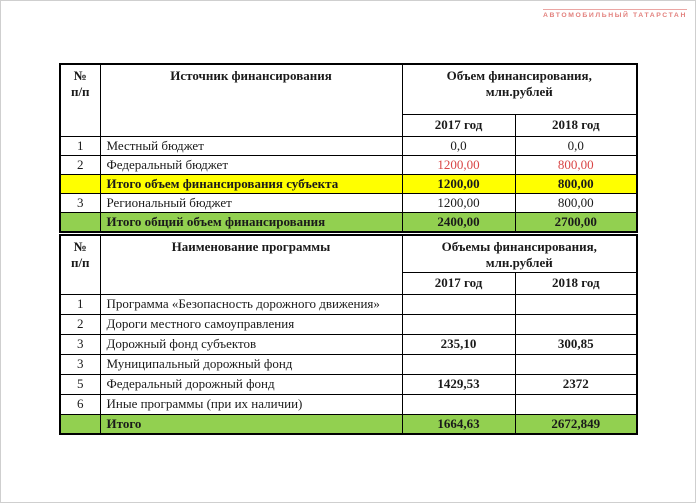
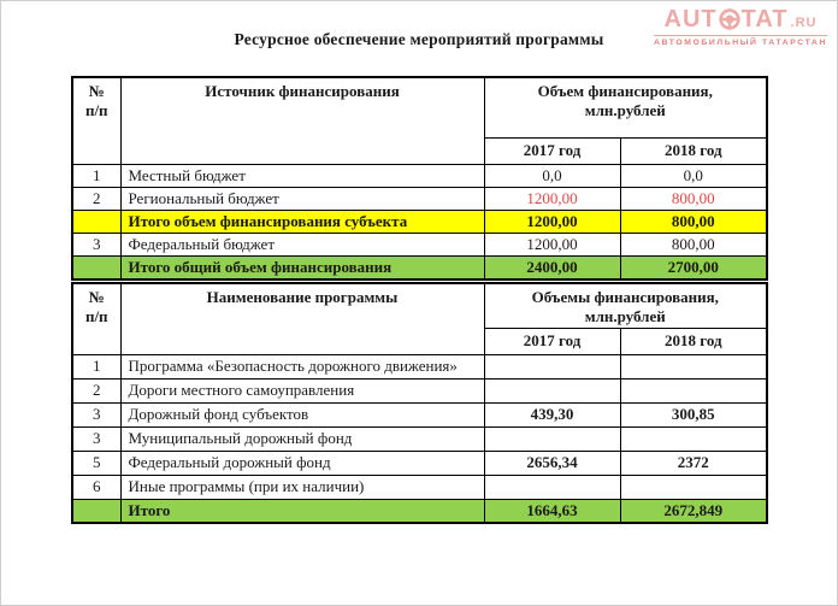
+ Ресурсное обеспечение мероприятий программы
+ AUT
+ TAT
+ .RU
  № п/п	Источник финансирования	Объем финансирования, млн.рублей
  2017 год	2018 год
  1	Местный бюджет	0,0	0,0
- 2	Федеральный бюджет	1200,00	800,00
+ 2	Региональный бюджет	1200,00	800,00
  	Итого объем финансирования субъекта	1200,00	800,00
- 3	Региональный бюджет	1200,00	800,00
+ 3	Федеральный бюджет	1200,00	800,00
  	Итого общий объем финансирования	2400,00	2700,00
  № п/п	Наименование программы	Объемы финансирования, млн.рублей
  2017 год	2018 год
  1	Программа «Безопасность дорожного движения»
  2	Дороги местного самоуправления
- 3	Дорожный фонд субъектов	235,10	300,85
+ 3	Дорожный фонд субъектов	439,30	300,85
  3	Муниципальный дорожный фонд
- 5	Федеральный дорожный фонд	1429,53	2372
+ 5	Федеральный дорожный фонд	2656,34	2372
  6	Иные программы (при их наличии)
  	Итого	1664,63	2672,849
